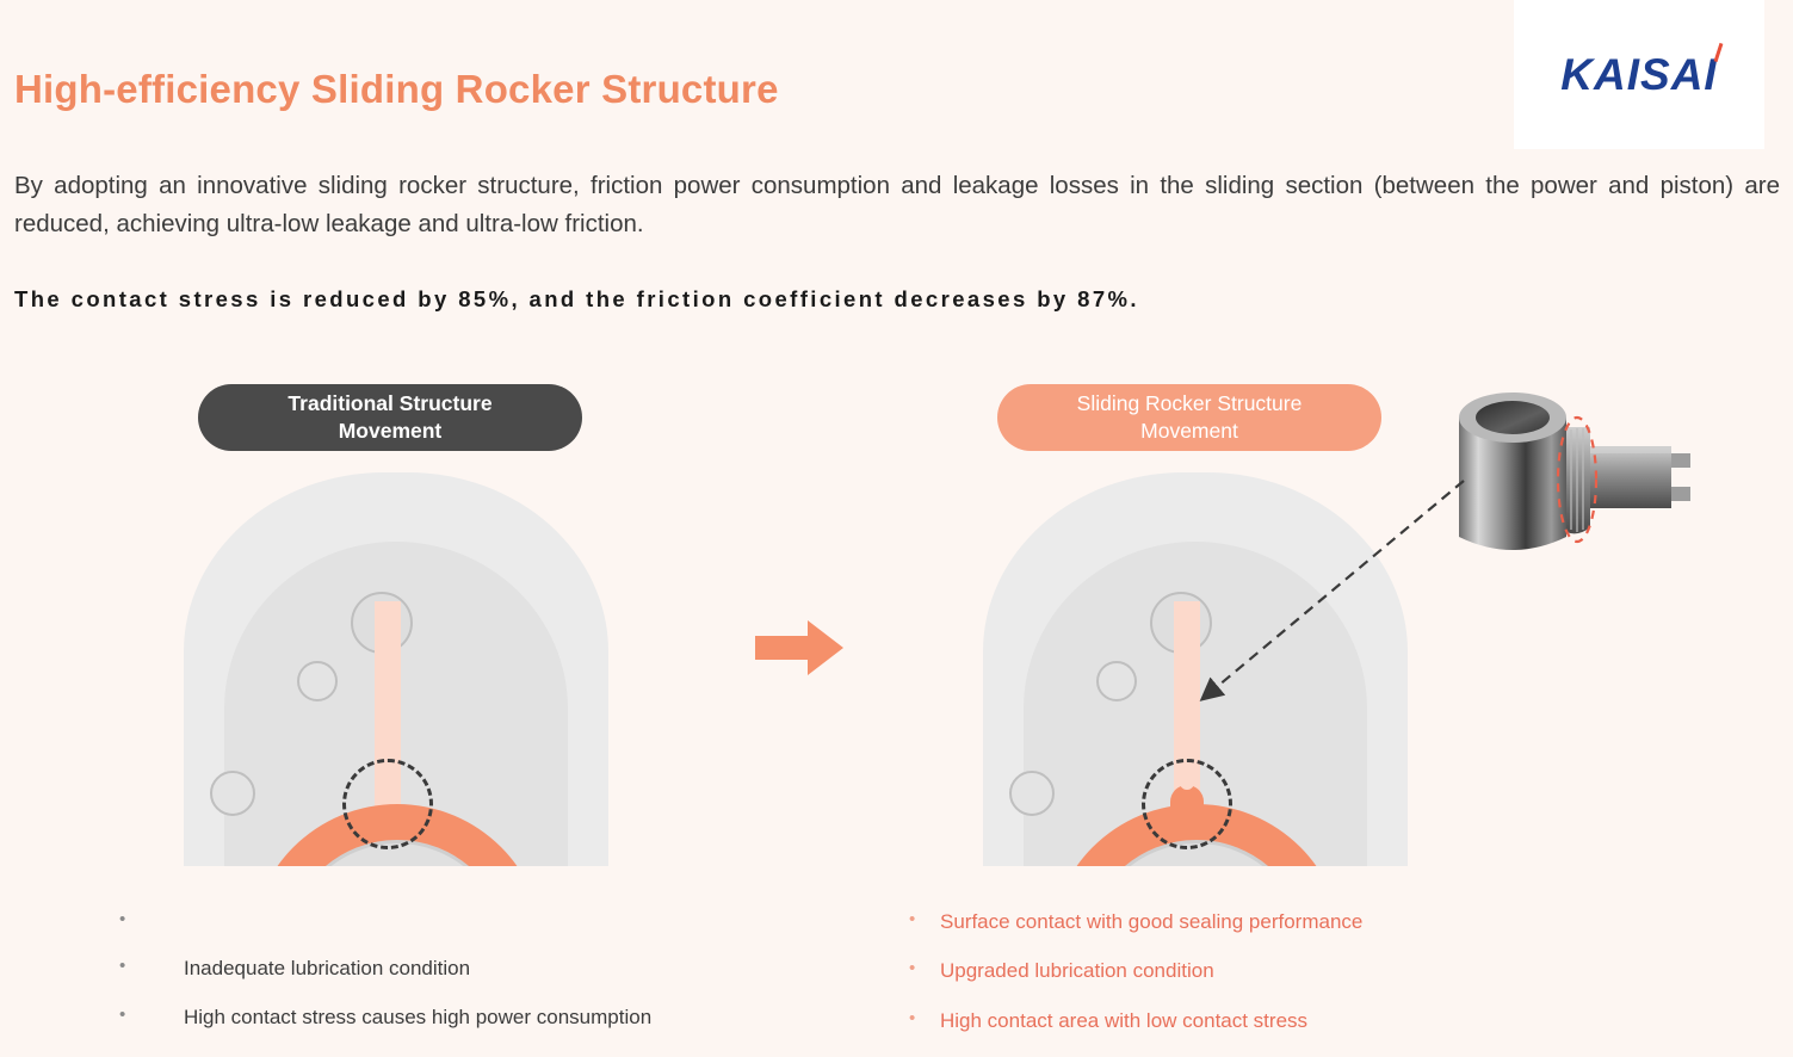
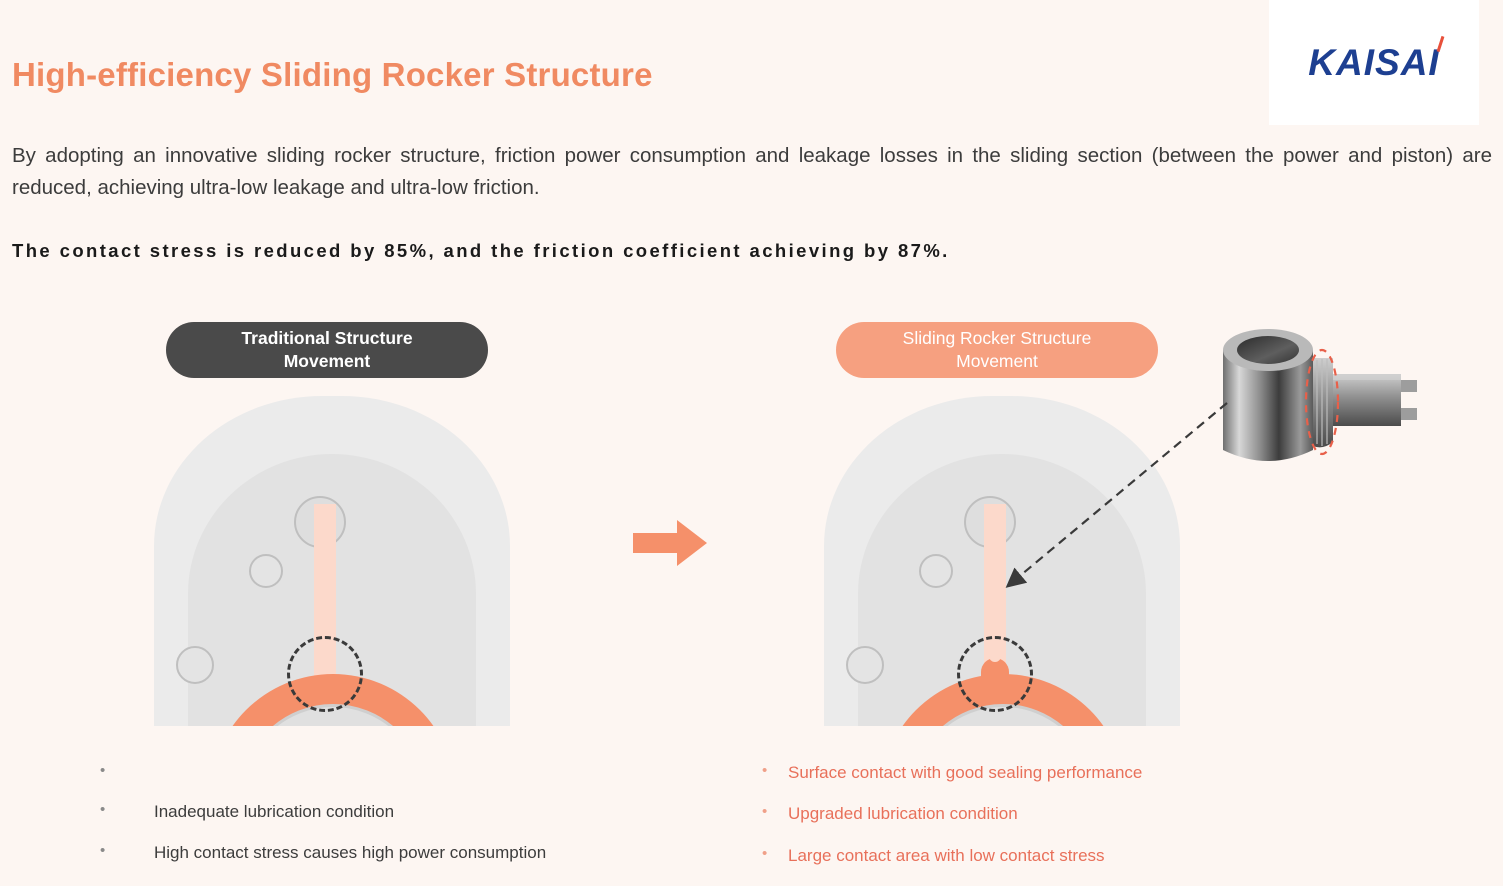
  KAISAI
  High-efficiency Sliding Rocker Structure
  By adopting an innovative sliding rocker structure, friction power consumption and leakage losses in the sliding section (between the power and piston) are reduced, achieving ultra-low leakage and ultra-low friction.
- The contact stress is reduced by 85%, and the friction coefficient decreases by 87%.
+ The contact stress is reduced by 85%, and the friction coefficient achieving by 87%.
  Traditional Structure
  Movement
  Sliding Rocker Structure
  Movement
  •
  •
  Inadequate lubrication condition
  •
  High contact stress causes high power consumption
  •
  Surface contact with good sealing performance
  •
  Upgraded lubrication condition
  •
- High contact area with low contact stress
+ Large contact area with low contact stress
